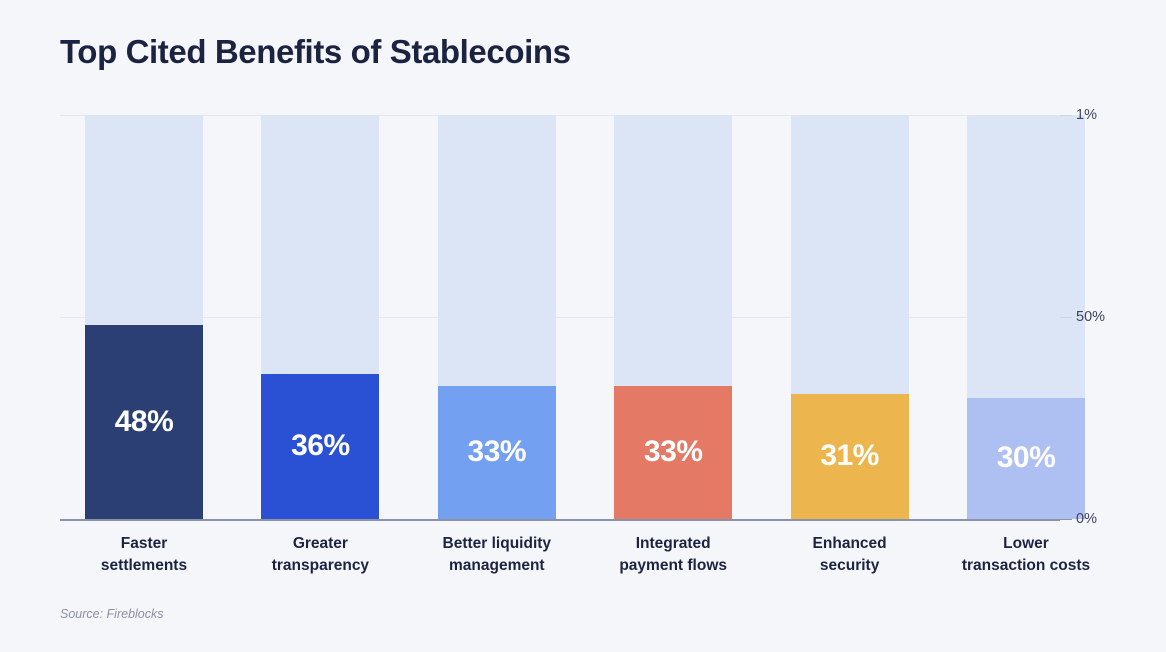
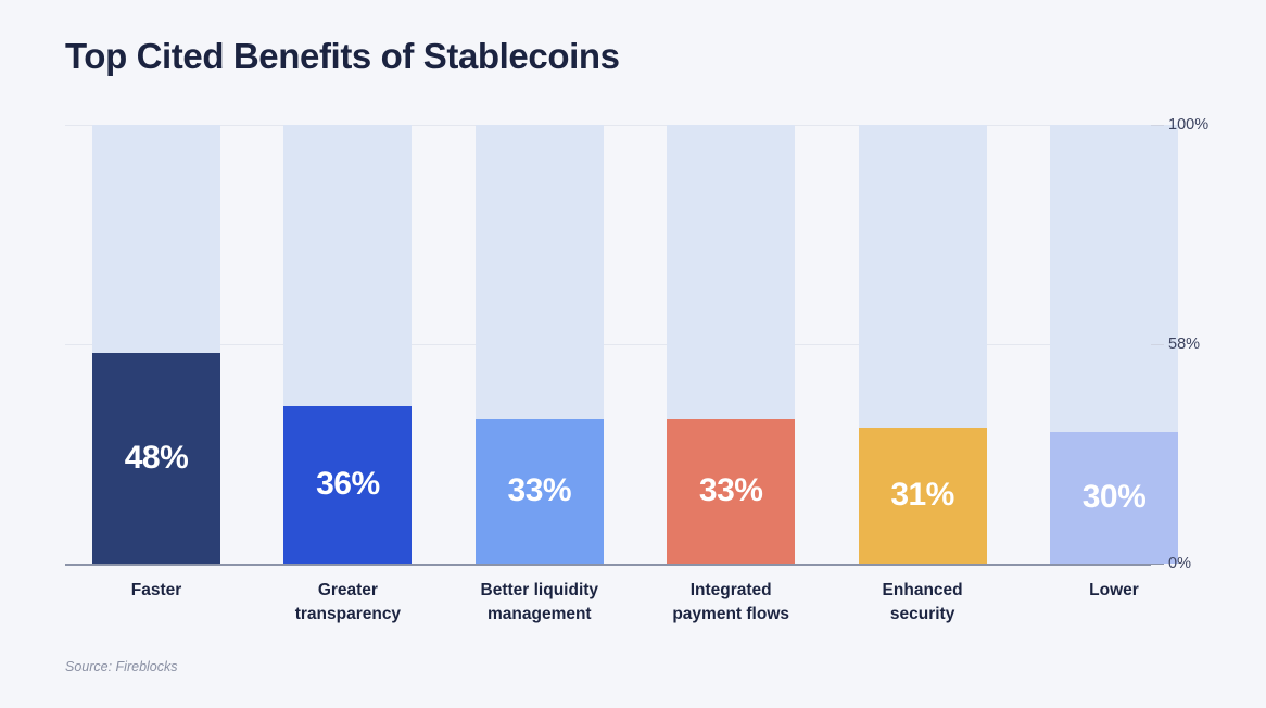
  Top Cited Benefits of Stablecoins
  48%
  36%
  33%
  33%
  31%
  30%
  0%
- 50%
+ 58%
- 1%
+ 100%
  Faster
- settlements
  Greater
  transparency
  Better liquidity
  management
  Integrated
  payment flows
  Enhanced
  security
  Lower
- transaction costs
  Source: Fireblocks
